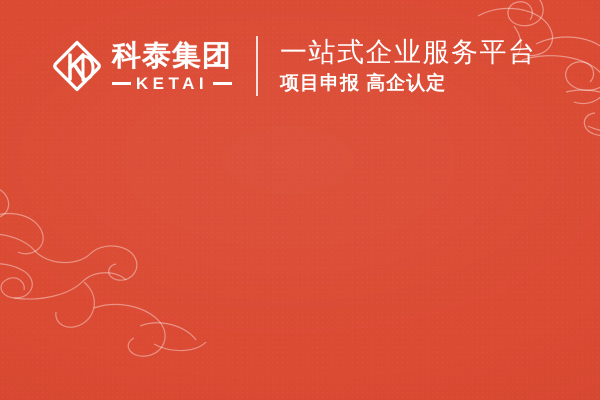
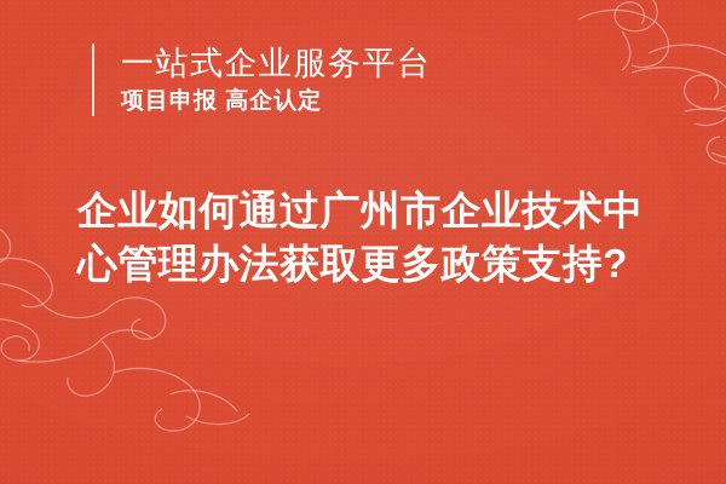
- 科泰集团
- KETAI
  一站式企业服务平台
  项目申报 高企认定
+ 企业如何通过广州市企业技术中心管理办法获取更多政策支持?
